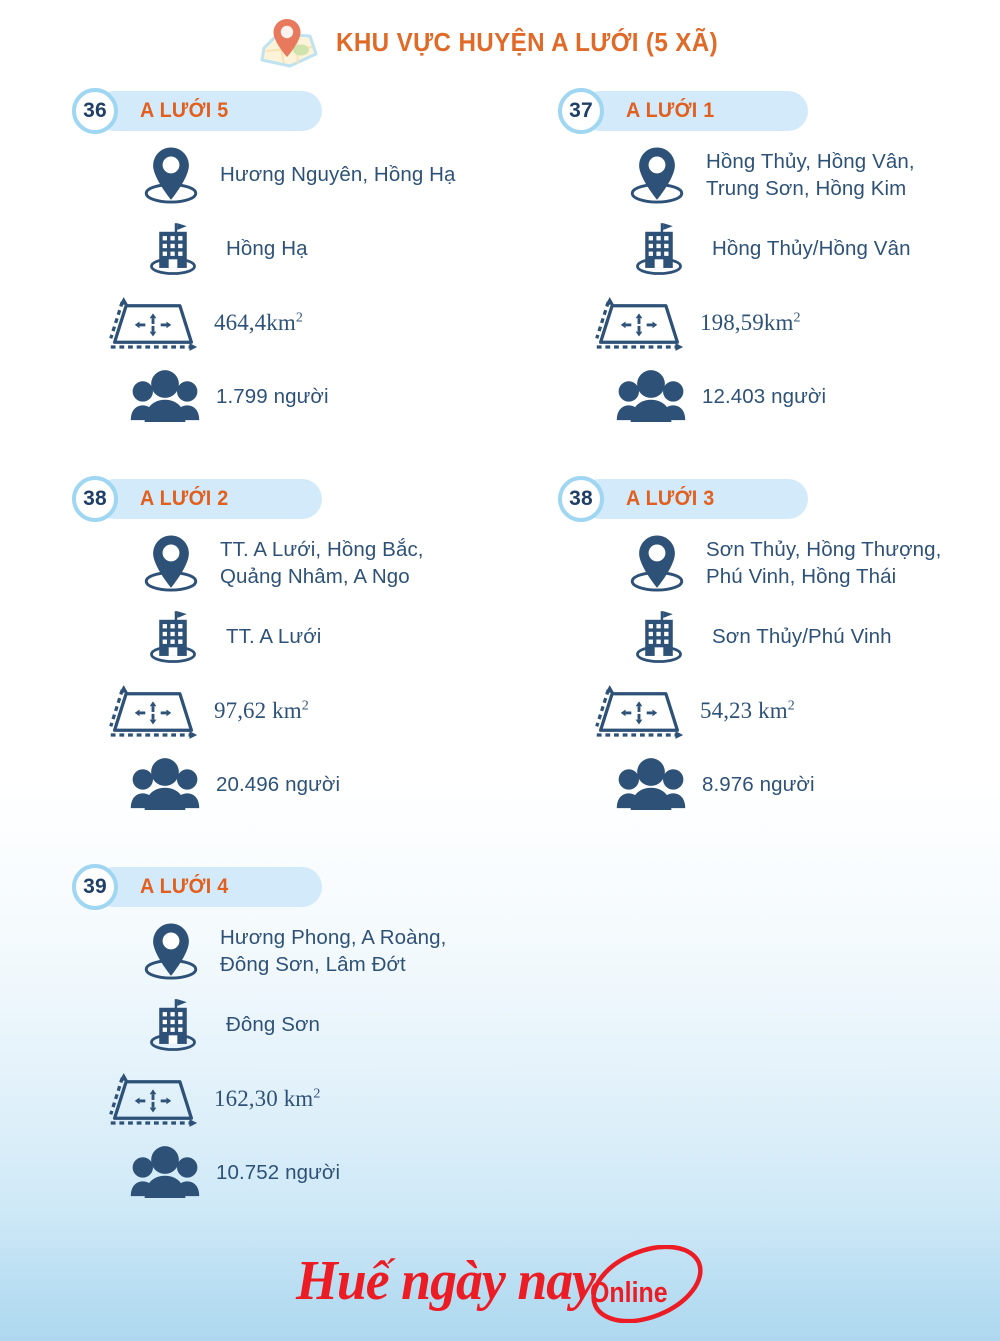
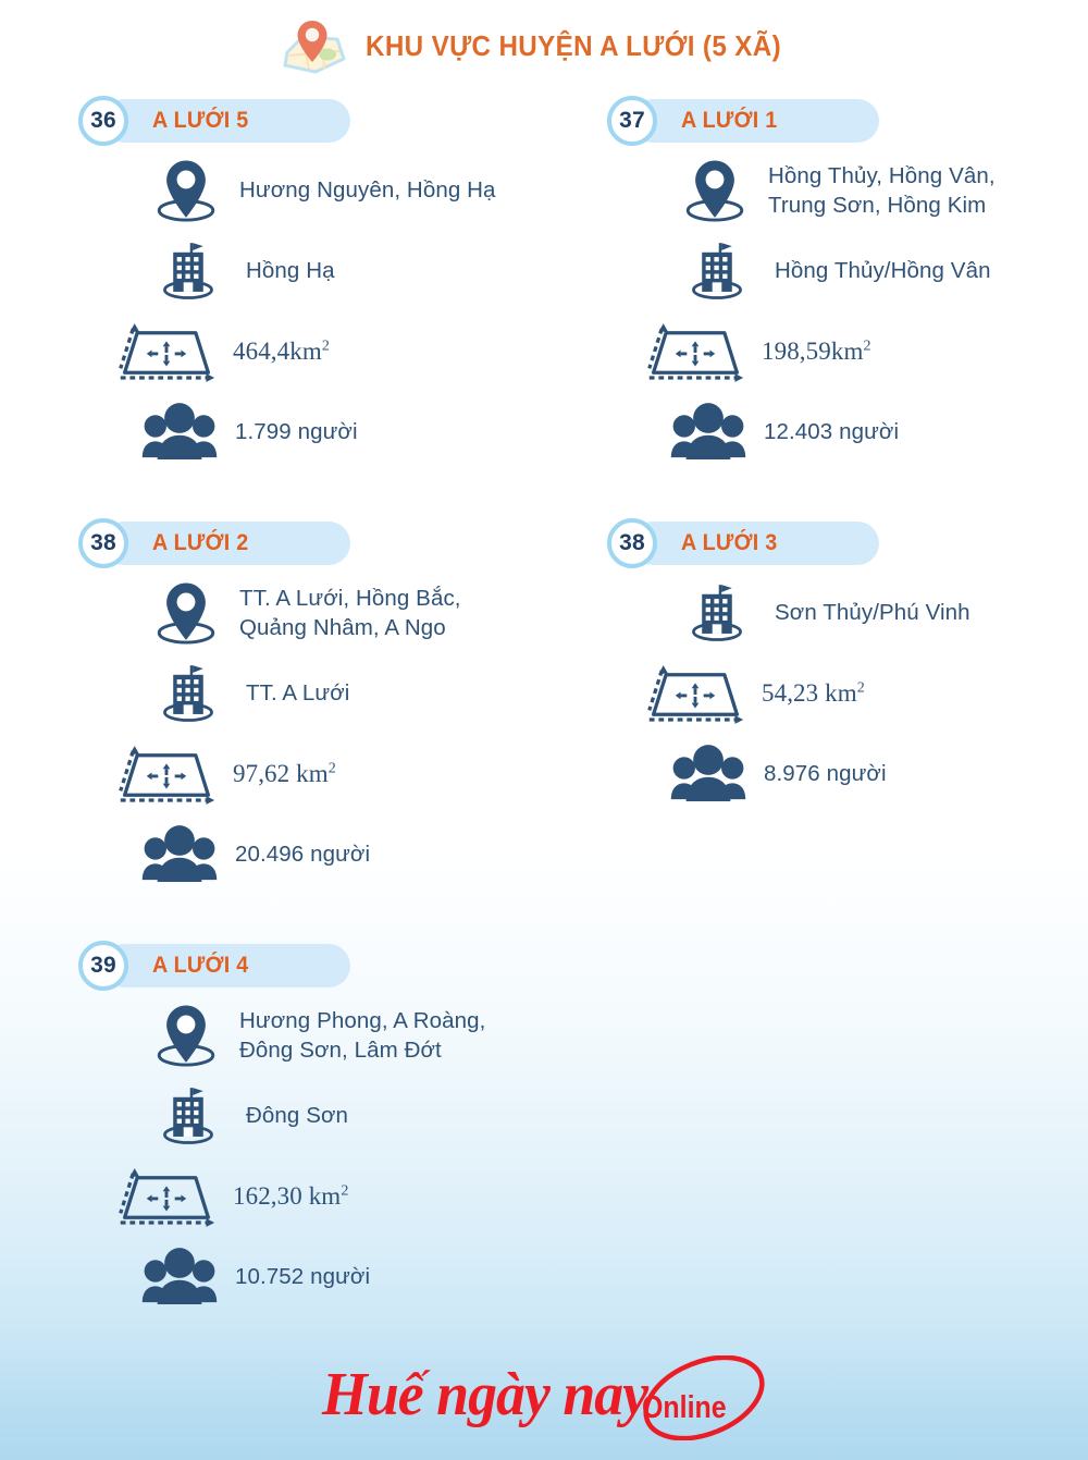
  KHU VỰC HUYỆN A LƯỚI (5 XÃ)
  36
  A LƯỚI 5
  Hương Nguyên, Hồng Hạ
  Hồng Hạ
  464,4km2
  1.799 người
  37
  A LƯỚI 1
  Hồng Thủy, Hồng Vân,
  Trung Sơn, Hồng Kim
  Hồng Thủy/Hồng Vân
  198,59km2
  12.403 người
  38
  A LƯỚI 2
  TT. A Lưới, Hồng Bắc,
  Quảng Nhâm, A Ngo
  TT. A Lưới
  97,62 km2
  20.496 người
  38
  A LƯỚI 3
- Sơn Thủy, Hồng Thượng,
- Phú Vinh, Hồng Thái
  Sơn Thủy/Phú Vinh
  54,23 km2
  8.976 người
  39
  A LƯỚI 4
  Hương Phong, A Roàng,
  Đông Sơn, Lâm Đớt
  Đông Sơn
  162,30 km2
  10.752 người
  Huế ngày nay
  Online
